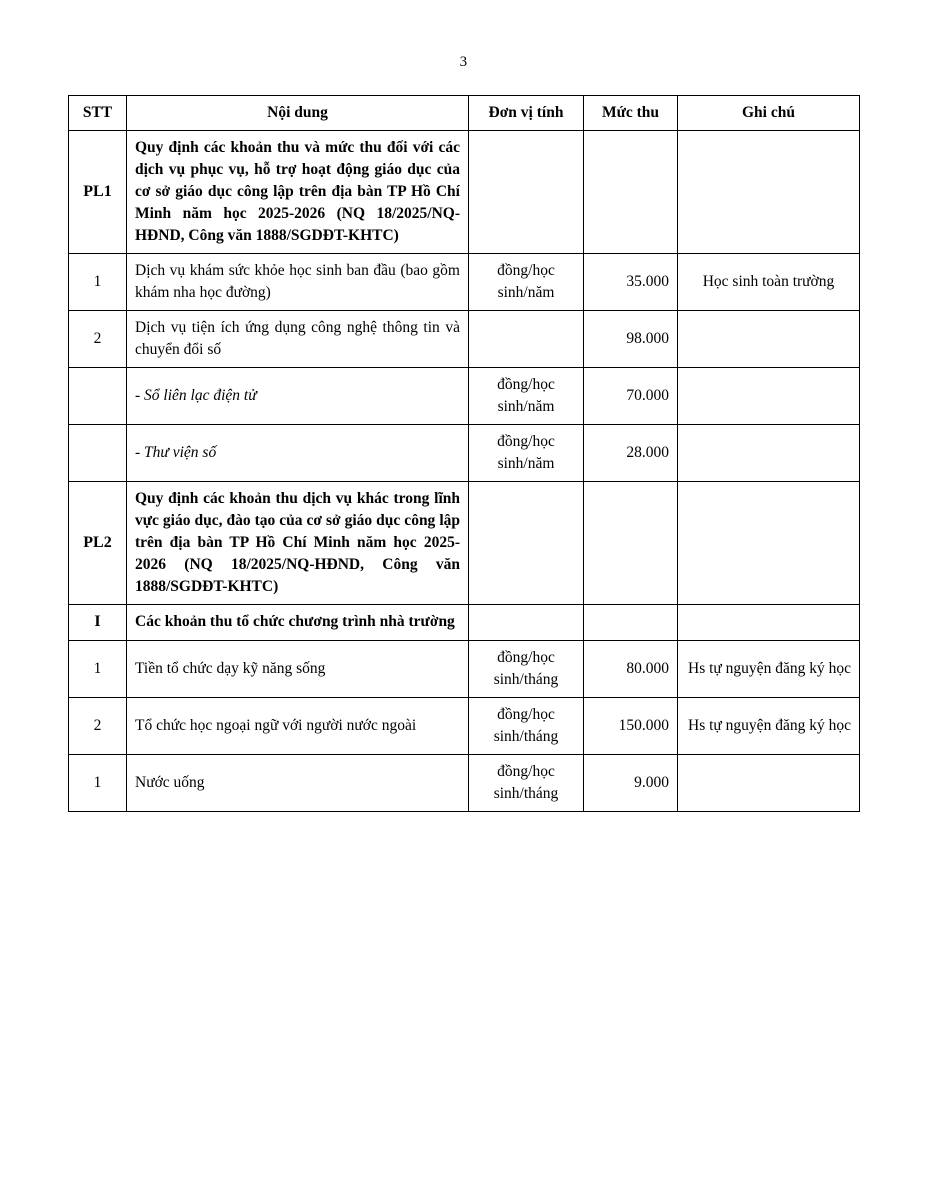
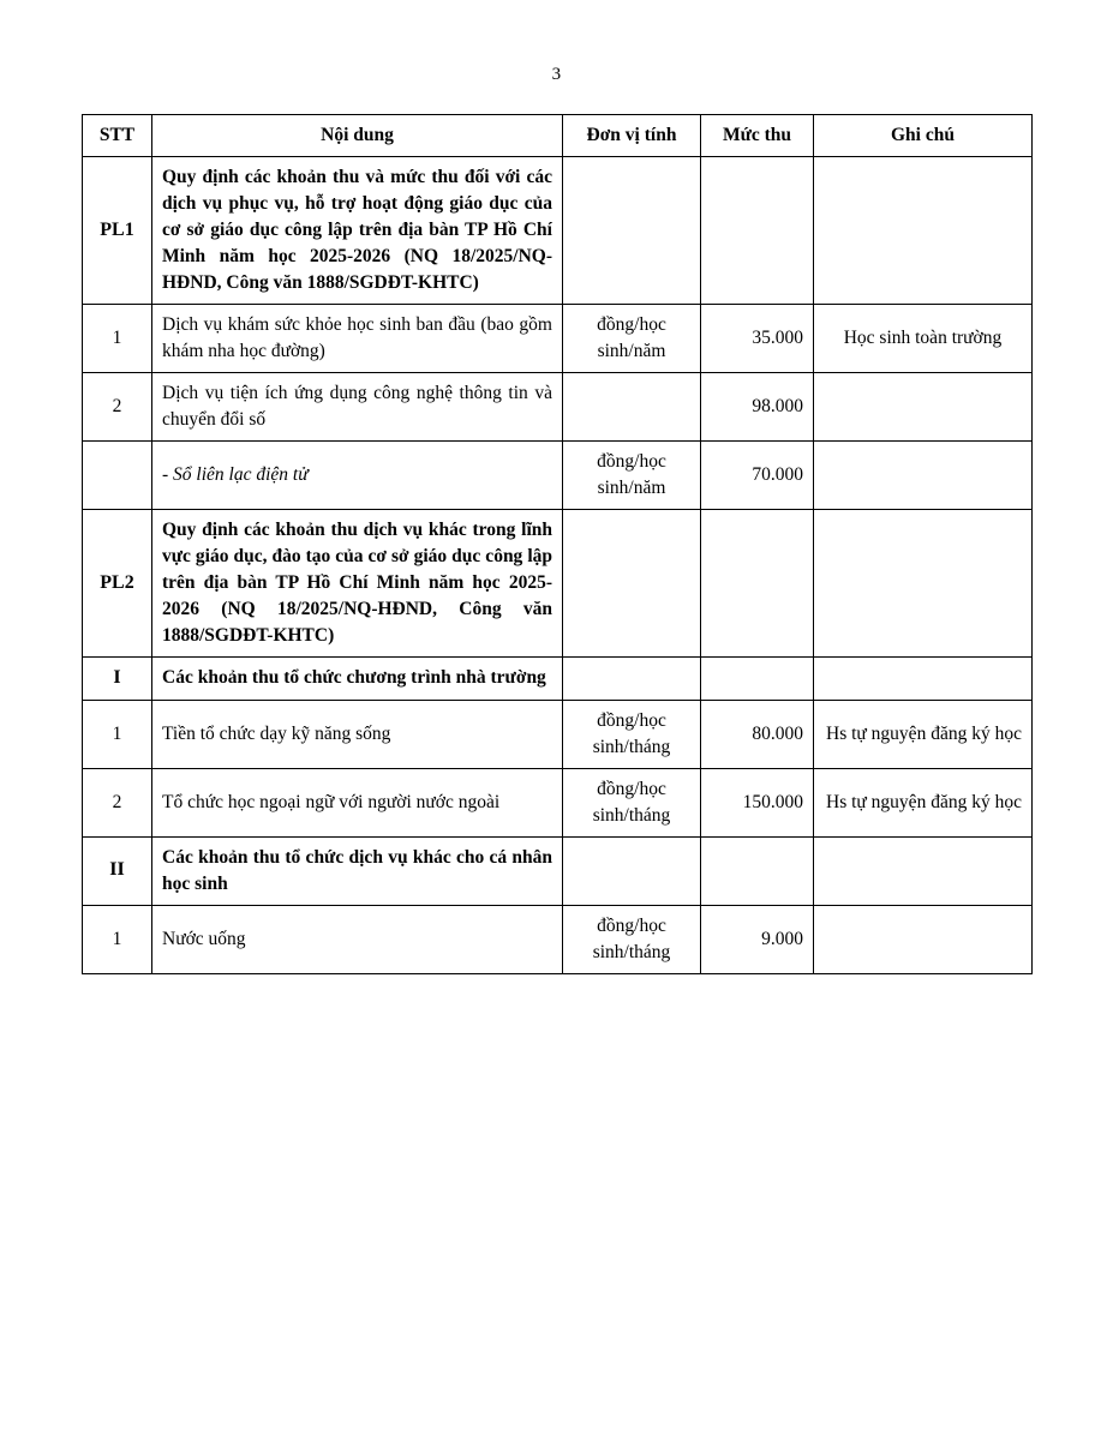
  3
  STT	Nội dung	Đơn vị tính	Mức thu	Ghi chú
  PL1	Quy định các khoản thu và mức thu đối với các dịch vụ phục vụ, hỗ trợ hoạt động giáo dục của cơ sở giáo dục công lập trên địa bàn TP Hồ Chí Minh năm học 2025-2026 (NQ 18/2025/NQ-HĐND, Công văn 1888/SGDĐT-KHTC)
  1	Dịch vụ khám sức khỏe học sinh ban đầu (bao gồm khám nha học đường)	đồng/học sinh/năm	35.000	Học sinh toàn trường
  2	Dịch vụ tiện ích ứng dụng công nghệ thông tin và chuyển đổi số		98.000
  	- Sổ liên lạc điện tử	đồng/học sinh/năm	70.000
- 	- Thư viện số	đồng/học sinh/năm	28.000
  PL2	Quy định các khoản thu dịch vụ khác trong lĩnh vực giáo dục, đào tạo của cơ sở giáo dục công lập trên địa bàn TP Hồ Chí Minh năm học 2025-2026 (NQ 18/2025/NQ-HĐND, Công văn 1888/SGDĐT-KHTC)
  I	Các khoản thu tổ chức chương trình nhà trường
  1	Tiền tổ chức dạy kỹ năng sống	đồng/học sinh/tháng	80.000	Hs tự nguyện đăng ký học
  2	Tổ chức học ngoại ngữ với người nước ngoài	đồng/học sinh/tháng	150.000	Hs tự nguyện đăng ký học
+ II	Các khoản thu tổ chức dịch vụ khác cho cá nhân học sinh
  1	Nước uống	đồng/học sinh/tháng	9.000
